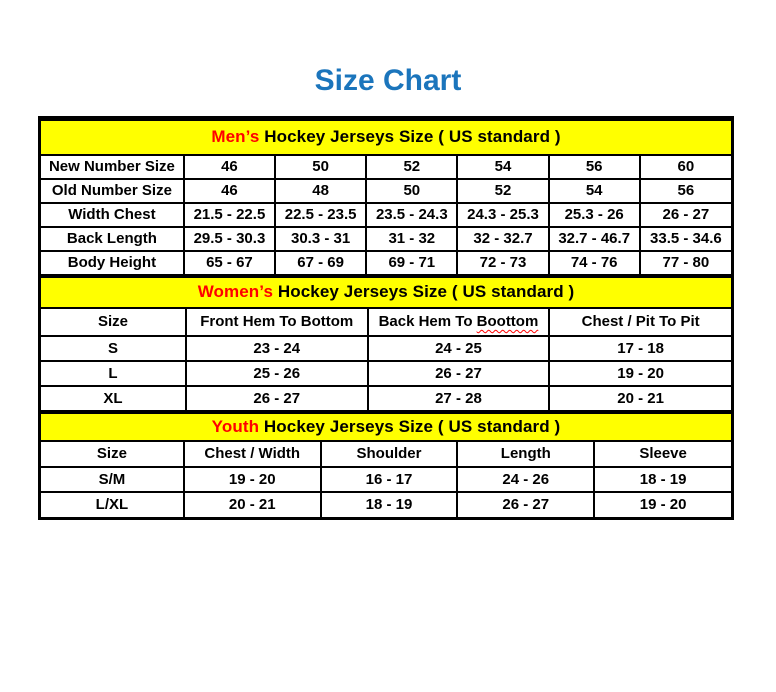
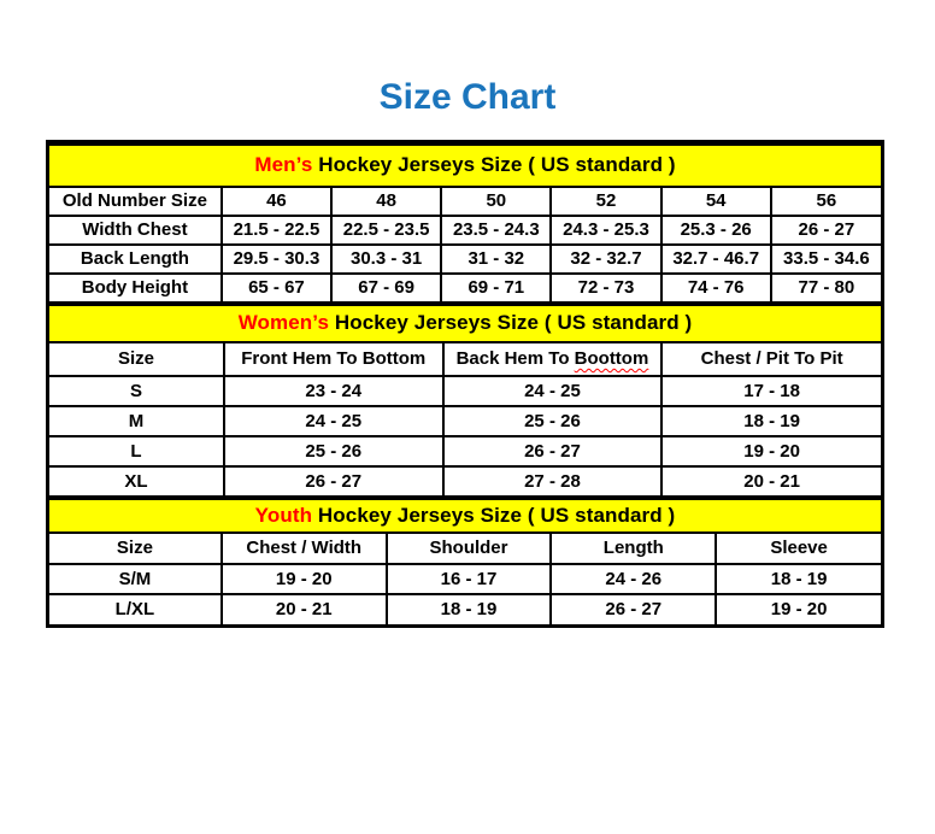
  Size Chart
  Men’s Hockey Jerseys Size ( US standard )
- New Number Size	46	50	52	54	56	60
  Old Number Size	46	48	50	52	54	56
  Width Chest	21.5 - 22.5	22.5 - 23.5	23.5 - 24.3	24.3 - 25.3	25.3 - 26	26 - 27
  Back Length	29.5 - 30.3	30.3 - 31	31 - 32	32 - 32.7	32.7 - 46.7	33.5 - 34.6
  Body Height	65 - 67	67 - 69	69 - 71	72 - 73	74 - 76	77 - 80
  Women’s Hockey Jerseys Size ( US standard )
  Size	Front Hem To Bottom	Back Hem To Boottom	Chest / Pit To Pit
  S	23 - 24	24 - 25	17 - 18
+ M	24 - 25	25 - 26	18 - 19
  L	25 - 26	26 - 27	19 - 20
  XL	26 - 27	27 - 28	20 - 21
  Youth Hockey Jerseys Size ( US standard )
  Size	Chest / Width	Shoulder	Length	Sleeve
  S/M	19 - 20	16 - 17	24 - 26	18 - 19
  L/XL	20 - 21	18 - 19	26 - 27	19 - 20
